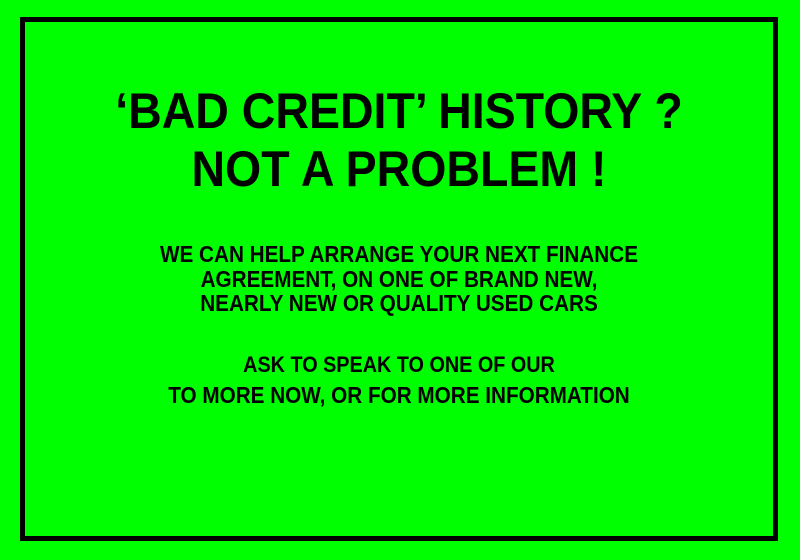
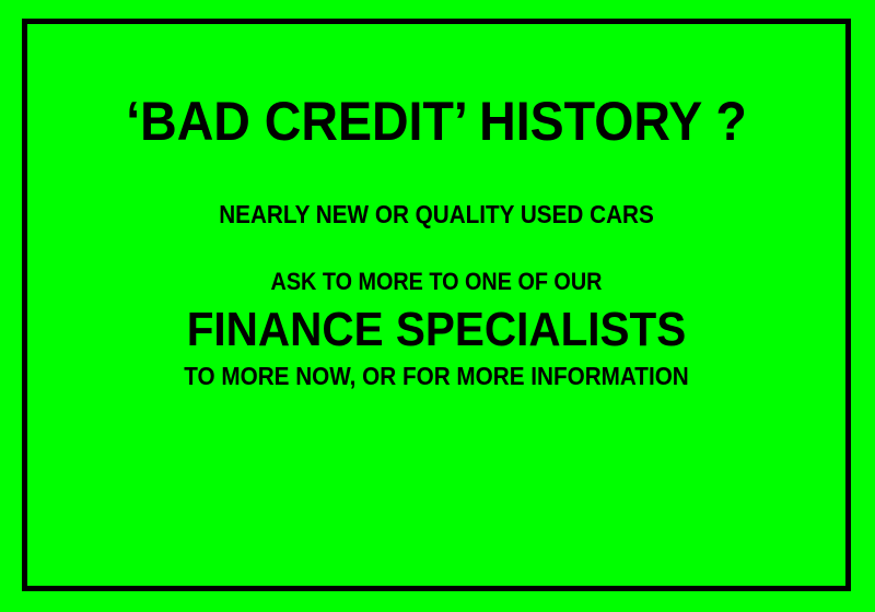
  ‘BAD CREDIT’ HISTORY ?
- NOT A PROBLEM !
- WE CAN HELP ARRANGE YOUR NEXT FINANCE
- AGREEMENT, ON ONE OF BRAND NEW,
  NEARLY NEW OR QUALITY USED CARS
- ASK TO SPEAK TO ONE OF OUR
+ ASK TO MORE TO ONE OF OUR
+ FINANCE SPECIALISTS
  TO MORE NOW, OR FOR MORE INFORMATION
